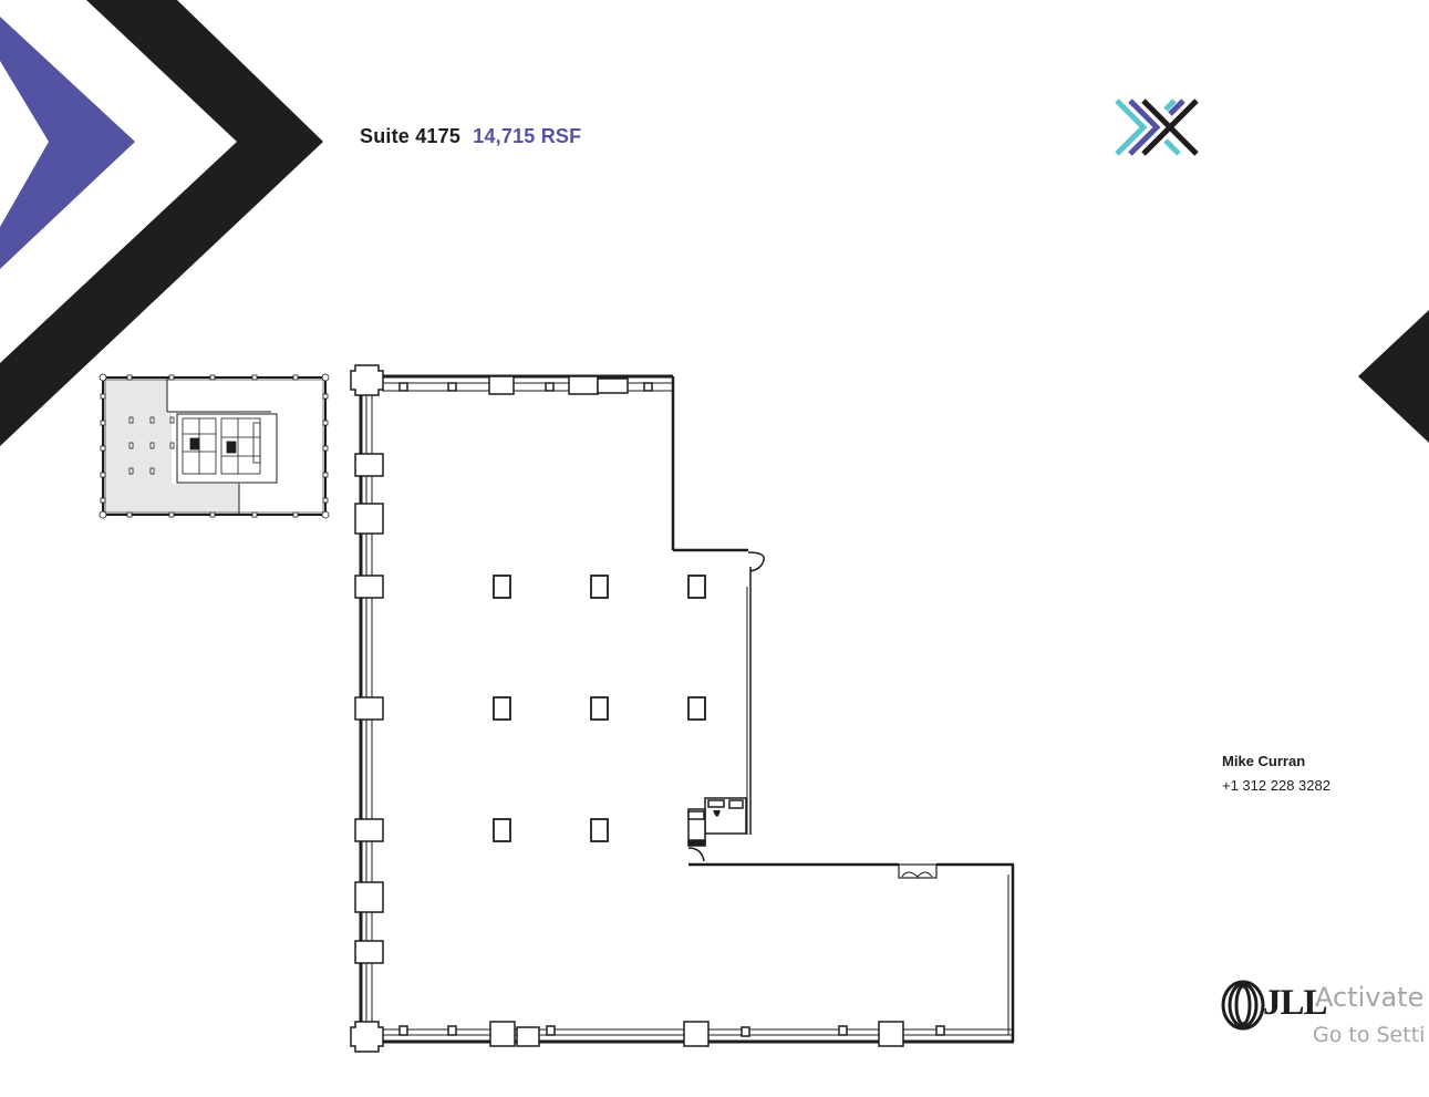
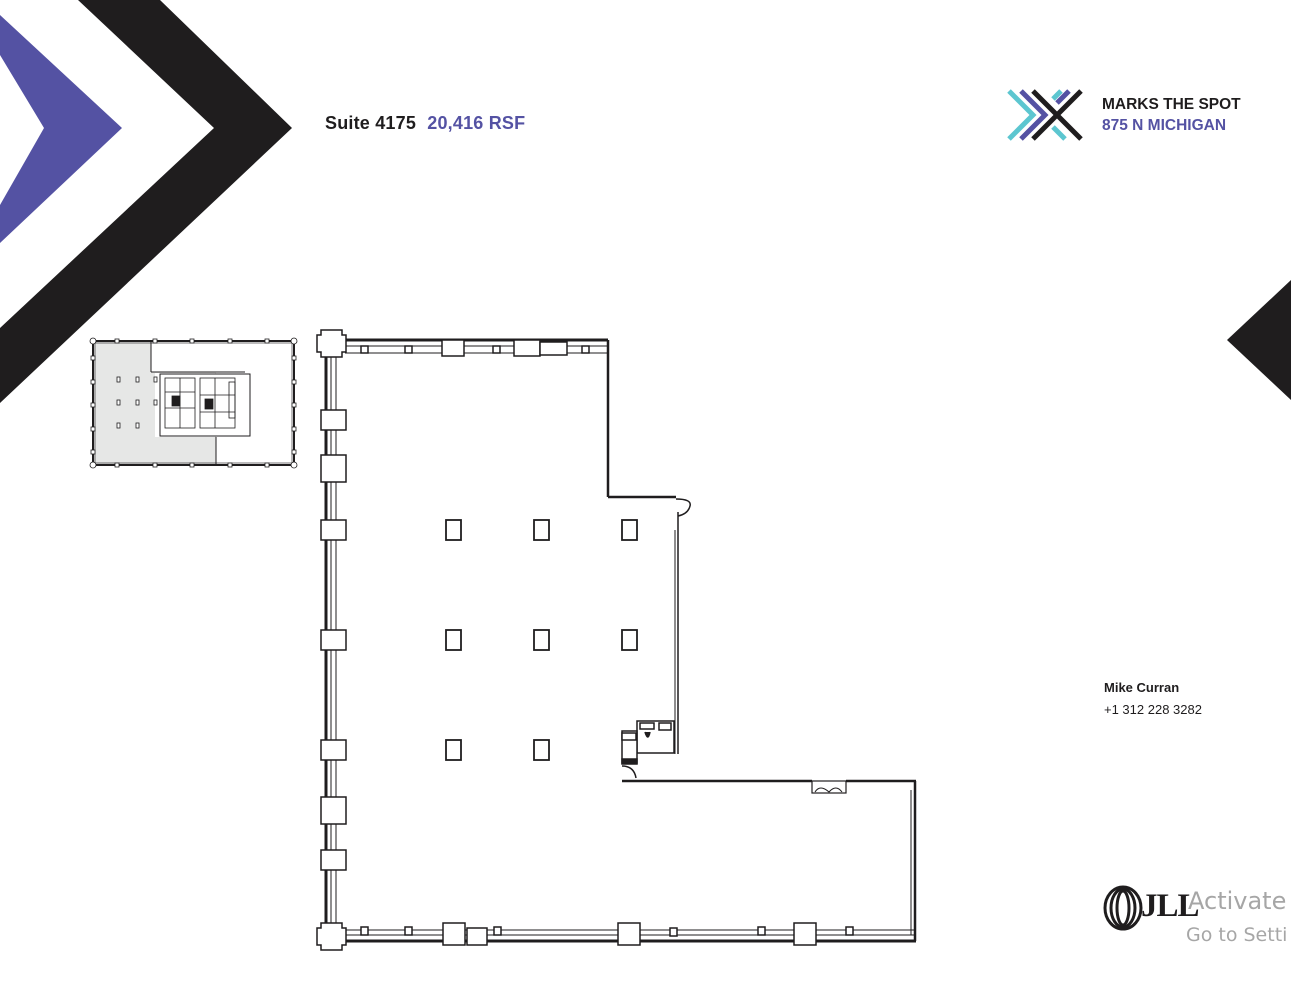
- Suite 4175 14,715 RSF
+ Suite 4175 20,416 RSF
+ MARKS THE SPOT
+ 875 N MICHIGAN
  Mike Curran
  +1 312 228 3282
  JLL
  Activate
  Go to Setti
